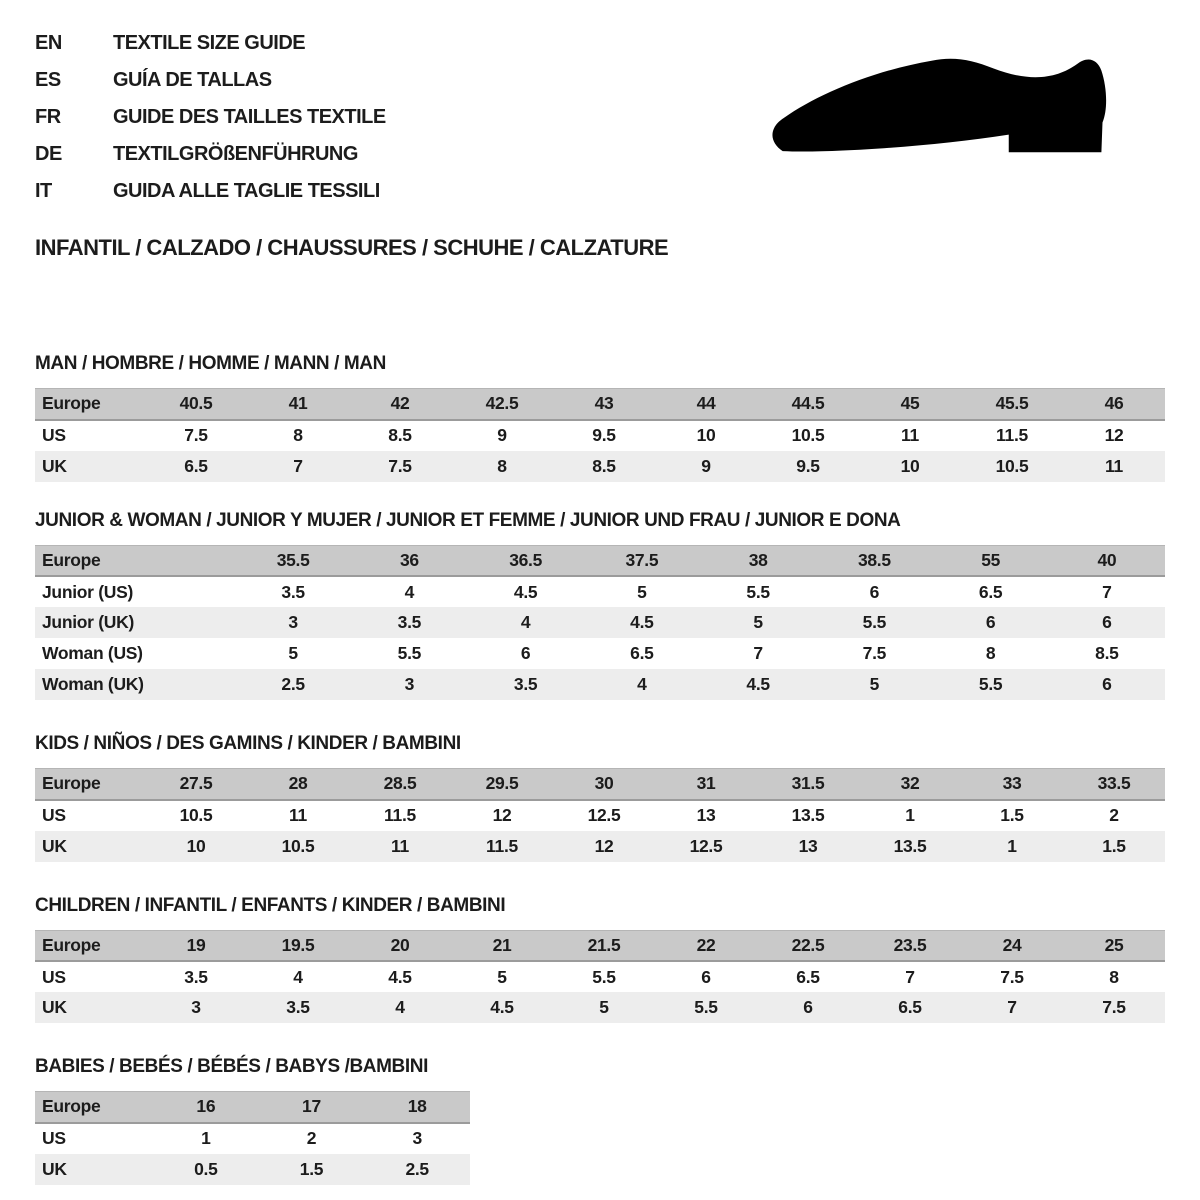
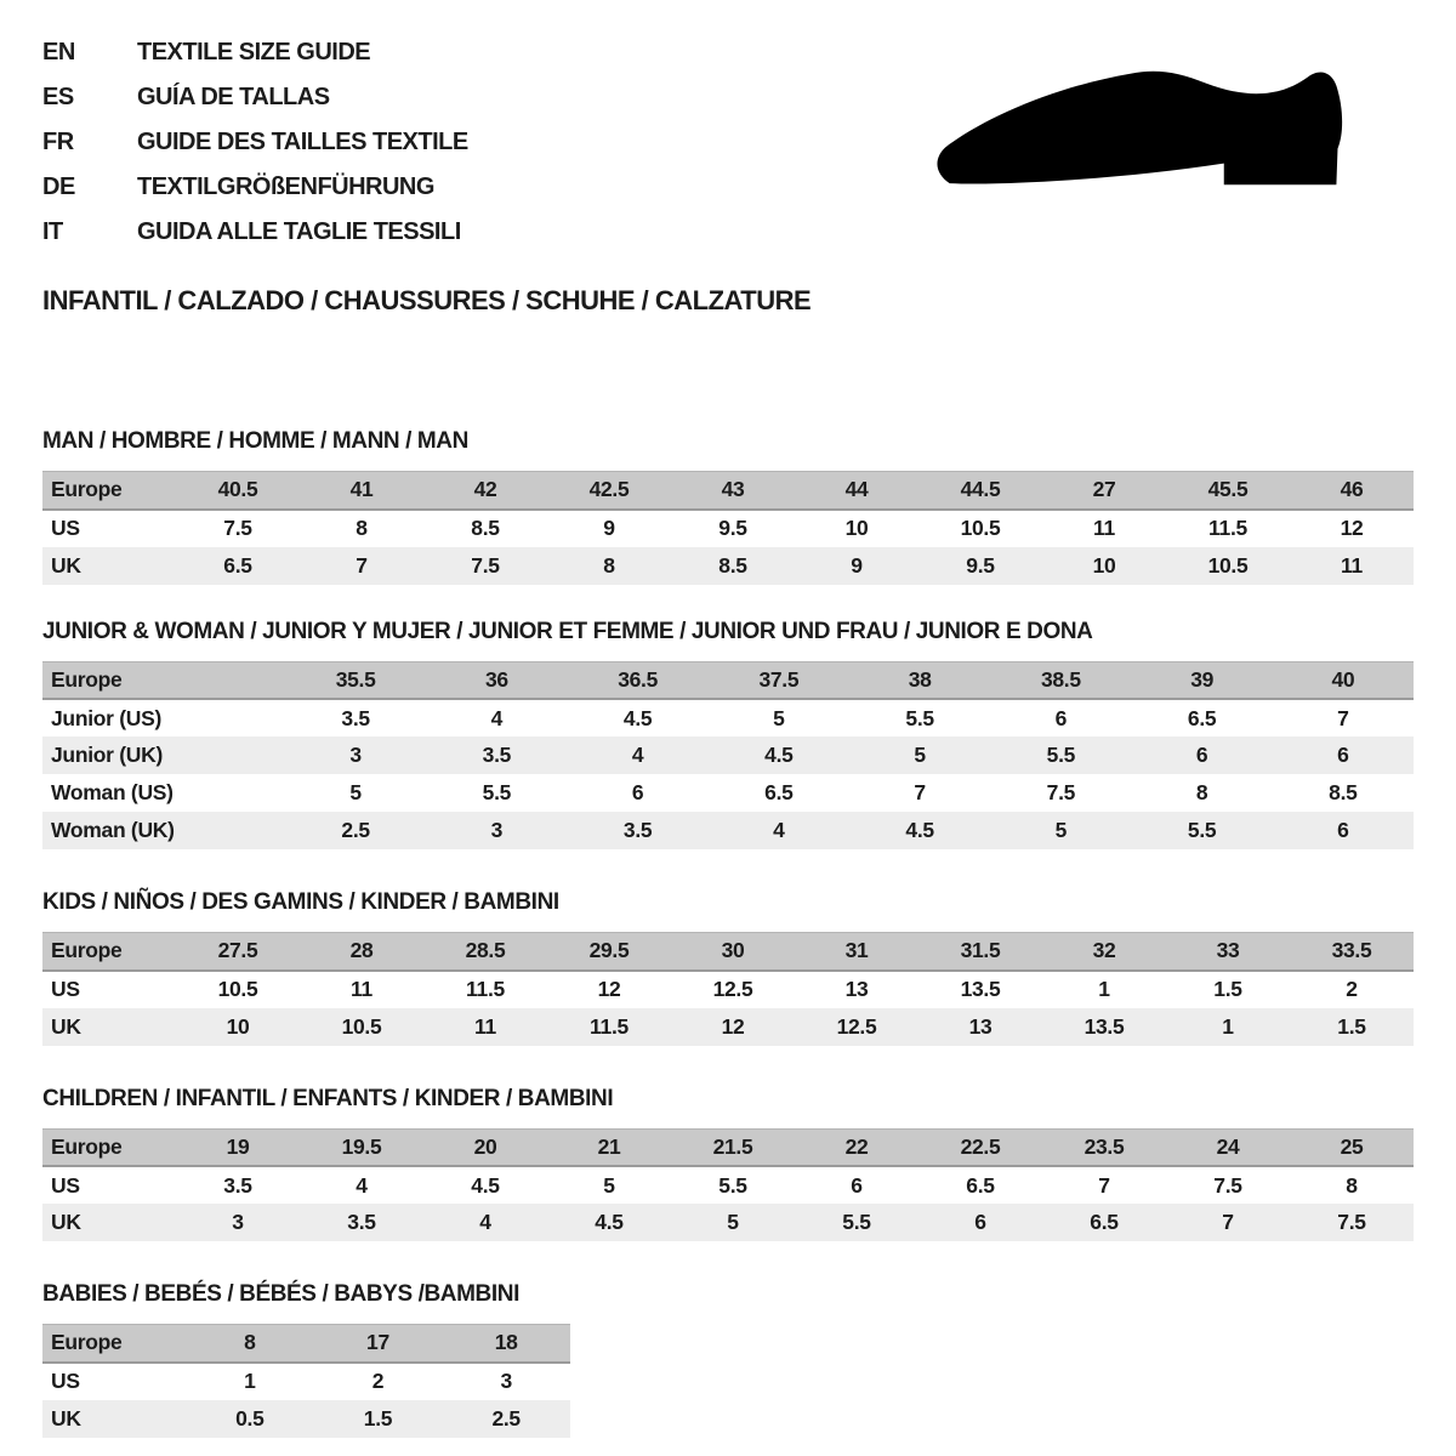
  EN
  TEXTILE SIZE GUIDE
  ES
  GUÍA DE TALLAS
  FR
  GUIDE DES TAILLES TEXTILE
  DE
  TEXTILGRÖßENFÜHRUNG
  IT
  GUIDA ALLE TAGLIE TESSILI
  INFANTIL / CALZADO / CHAUSSURES / SCHUHE / CALZATURE
  MAN / HOMBRE / HOMME / MANN / MAN
- Europe	40.5	41	42	42.5	43	44	44.5	45	45.5	46
+ Europe	40.5	41	42	42.5	43	44	44.5	27	45.5	46
  US	7.5	8	8.5	9	9.5	10	10.5	11	11.5	12
  UK	6.5	7	7.5	8	8.5	9	9.5	10	10.5	11
  JUNIOR & WOMAN / JUNIOR Y MUJER / JUNIOR ET FEMME / JUNIOR UND FRAU / JUNIOR E DONA
- Europe	35.5	36	36.5	37.5	38	38.5	55	40
+ Europe	35.5	36	36.5	37.5	38	38.5	39	40
  Junior (US)	3.5	4	4.5	5	5.5	6	6.5	7
  Junior (UK)	3	3.5	4	4.5	5	5.5	6	6
  Woman (US)	5	5.5	6	6.5	7	7.5	8	8.5
  Woman (UK)	2.5	3	3.5	4	4.5	5	5.5	6
  KIDS / NIÑOS / DES GAMINS / KINDER / BAMBINI
  Europe	27.5	28	28.5	29.5	30	31	31.5	32	33	33.5
  US	10.5	11	11.5	12	12.5	13	13.5	1	1.5	2
  UK	10	10.5	11	11.5	12	12.5	13	13.5	1	1.5
  CHILDREN / INFANTIL / ENFANTS / KINDER / BAMBINI
  Europe	19	19.5	20	21	21.5	22	22.5	23.5	24	25
  US	3.5	4	4.5	5	5.5	6	6.5	7	7.5	8
  UK	3	3.5	4	4.5	5	5.5	6	6.5	7	7.5
  BABIES / BEBÉS / BÉBÉS / BABYS /BAMBINI
- Europe	16	17	18
+ Europe	8	17	18
  US	1	2	3
  UK	0.5	1.5	2.5
